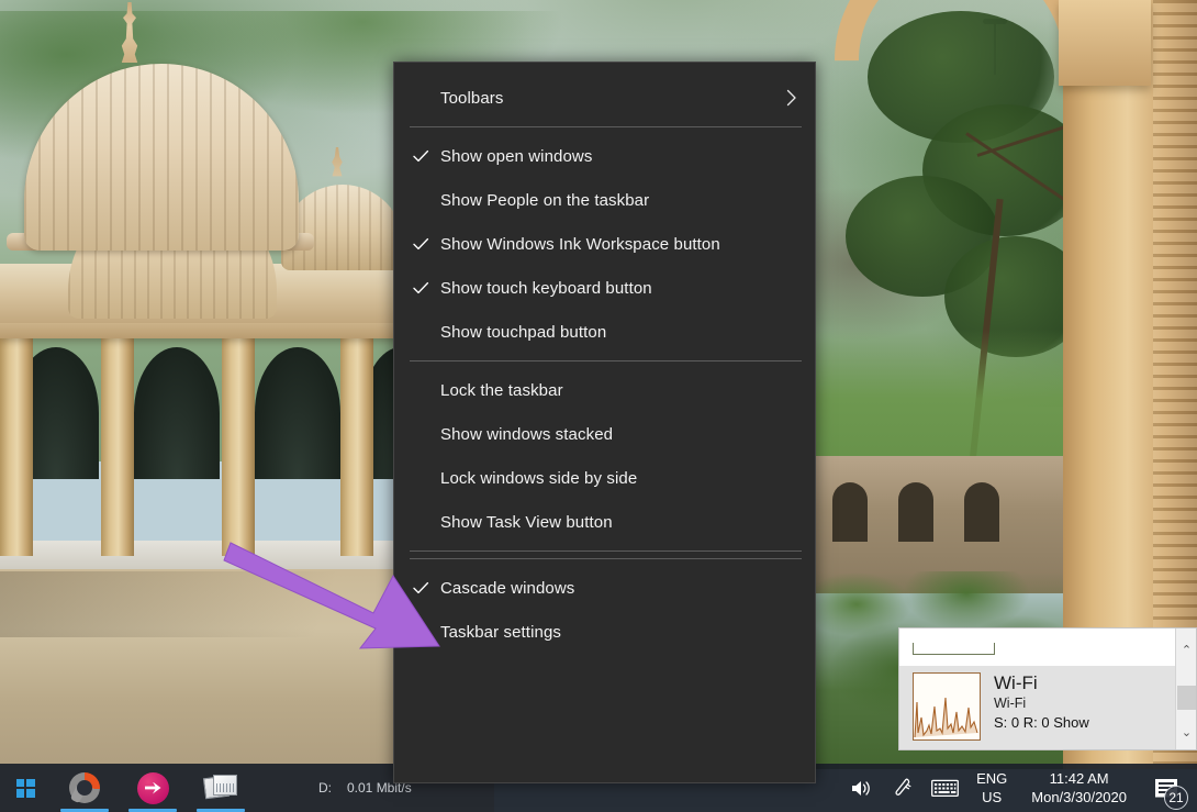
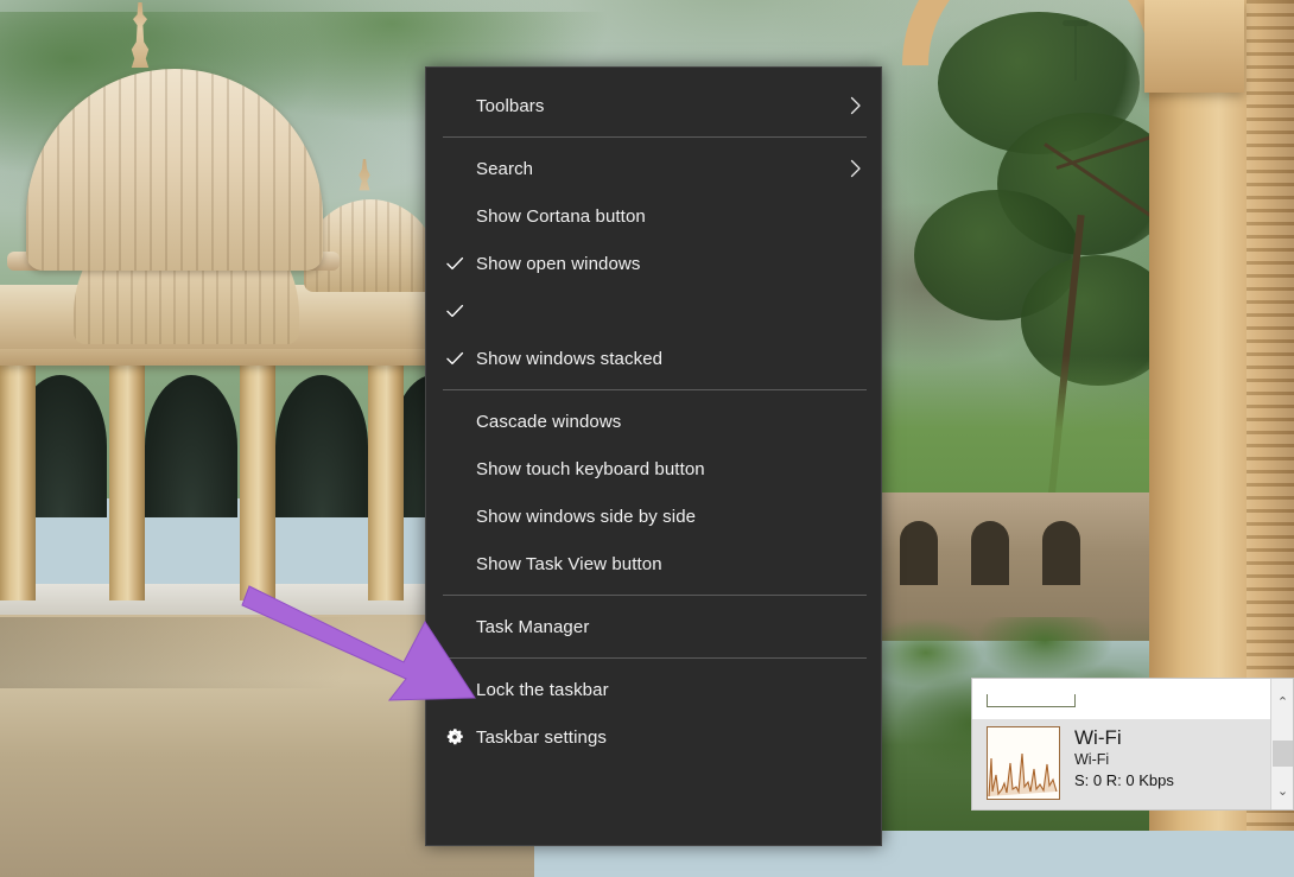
  Wi-Fi
  Wi-Fi
- S: 0 R: 0 Show
+ S: 0 R: 0 Kbps
  ⌃
  ⌄
  Toolbars
+ Search
+ Show Cortana button
  Show open windows
- Show People on the taskbar
- Show Windows Ink Workspace button
- Show touch keyboard button
+ Show windows stacked
- Show touchpad button
- Lock the taskbar
+ Cascade windows
- Show windows stacked
+ Show touch keyboard button
- Lock windows side by side
+ Show windows side by side
  Show Task View button
+ Task Manager
- Cascade windows
+ Lock the taskbar
  Taskbar settings
- D:
- 0.01 Mbit/s
- ENG
- US
- 11:42 AM
- Mon/3/30/2020
- 21
